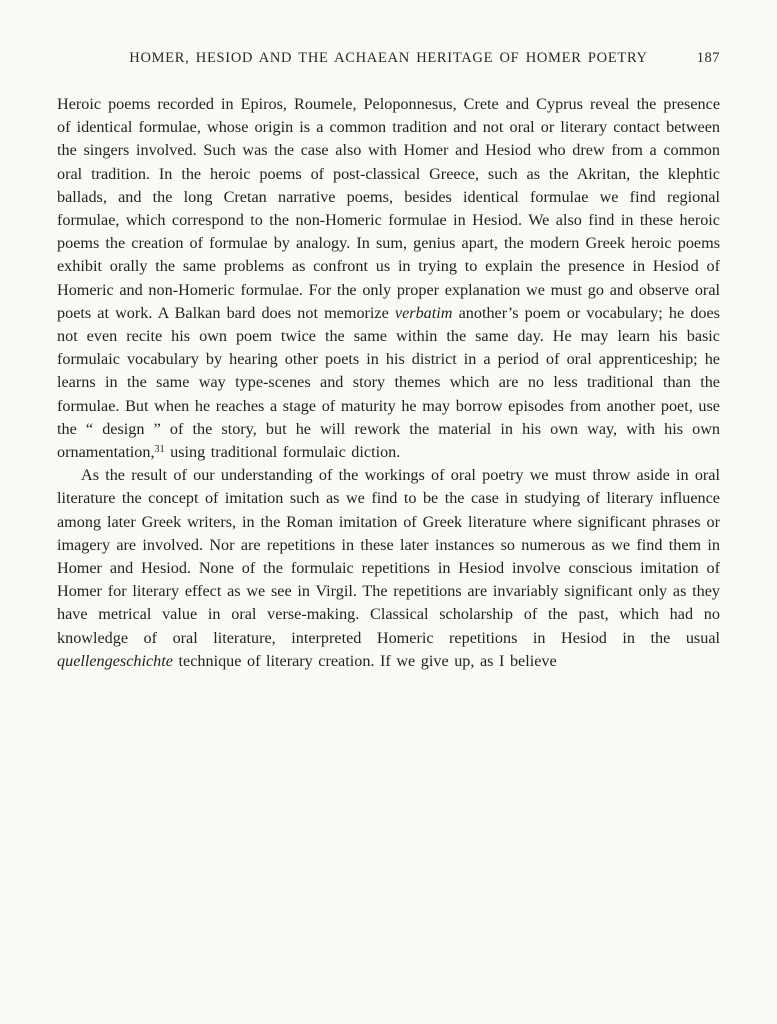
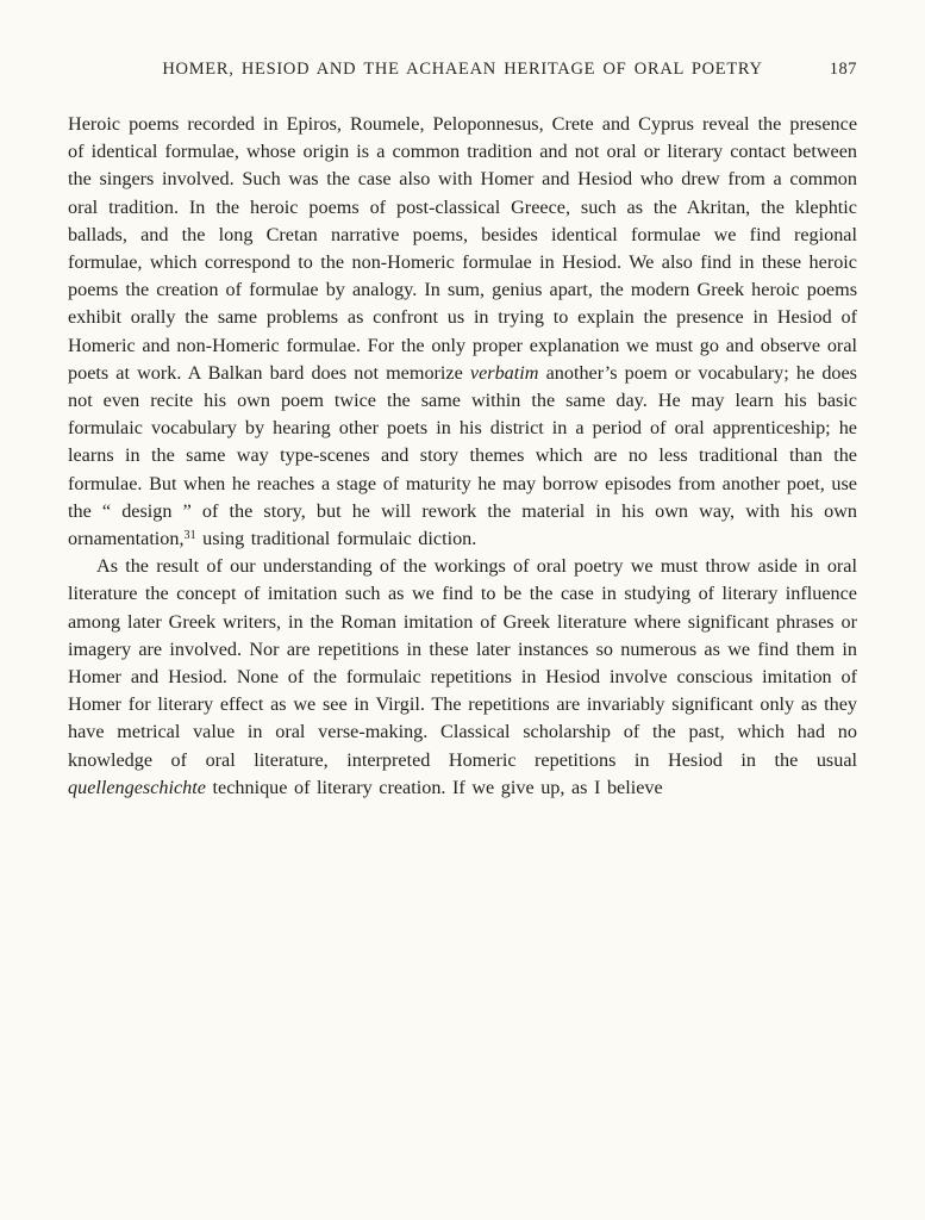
- HOMER, HESIOD AND THE ACHAEAN HERITAGE OF HOMER POETRY
+ HOMER, HESIOD AND THE ACHAEAN HERITAGE OF ORAL POETRY
  187
  Heroic poems recorded in Epiros, Roumele, Peloponnesus, Crete and Cyprus reveal the presence of identical formulae, whose origin is a common tradition and not oral or literary contact between the singers involved. Such was the case also with Homer and Hesiod who drew from a common oral tradition. In the heroic poems of post-classical Greece, such as the Akritan, the klephtic ballads, and the long Cretan narrative poems, besides identical formulae we find regional formulae, which correspond to the non-Homeric formulae in Hesiod. We also find in these heroic poems the creation of formulae by analogy. In sum, genius apart, the modern Greek heroic poems exhibit orally the same problems as confront us in trying to explain the presence in Hesiod of Homeric and non-Homeric formulae. For the only proper explanation we must go and observe oral poets at work. A Balkan bard does not memorize verbatim another’s poem or vocabulary; he does not even recite his own poem twice the same within the same day. He may learn his basic formulaic vocabulary by hearing other poets in his district in a period of oral apprenticeship; he learns in the same way type-scenes and story themes which are no less traditional than the formulae. But when he reaches a stage of maturity he may borrow episodes from another poet, use the “ design ” of the story, but he will rework the material in his own way, with his own ornamentation,31 using traditional formulaic diction.
  As the result of our understanding of the workings of oral poetry we must throw aside in oral literature the concept of imitation such as we find to be the case in studying of literary influence among later Greek writers, in the Roman imitation of Greek literature where significant phrases or imagery are involved. Nor are repetitions in these later instances so numerous as we find them in Homer and Hesiod. None of the formulaic repetitions in Hesiod involve conscious imitation of Homer for literary effect as we see in Virgil. The repetitions are invariably significant only as they have metrical value in oral verse-making. Classical scholarship of the past, which had no knowledge of oral literature, interpreted Homeric repetitions in Hesiod in the usual quellengeschichte technique of literary creation. If we give up, as I believe
